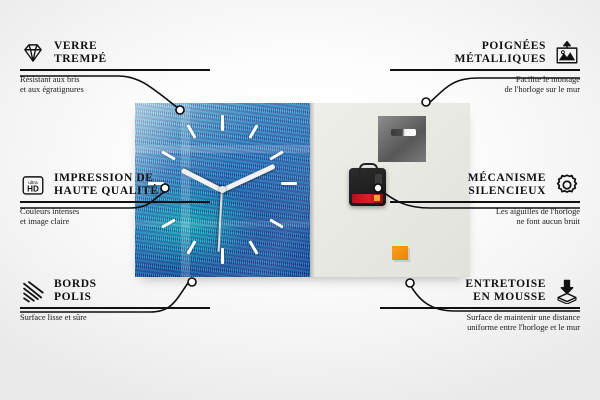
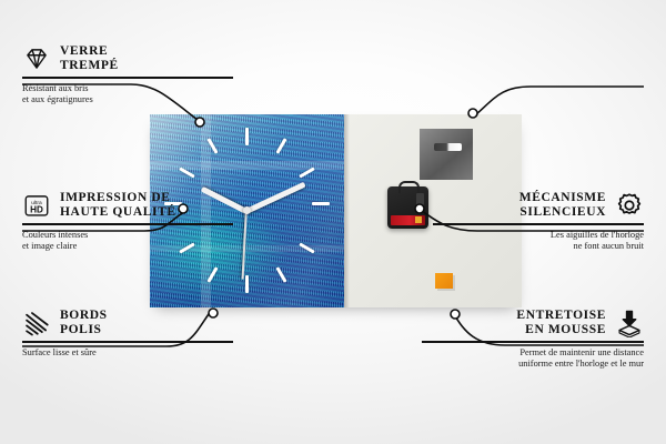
  VERRE
  TREMPÉ
  Résistant aux bris
  et aux égratignures
  HD
  IMPRESSION DE
  HAUTE QUALITÉ
  Couleurs intenses
  et image claire
  BORDS
  POLIS
  Surface lisse et sûre
- POIGNÉES
- MÉTALLIQUES
- Facilite le montage
- de l'horloge sur le mur
  MÉCANISME
  SILENCIEUX
  Les aiguilles de l'horloge
  ne font aucun bruit
  ENTRETOISE
  EN MOUSSE
- Surface de maintenir une distance
+ Permet de maintenir une distance
  uniforme entre l'horloge et le mur
